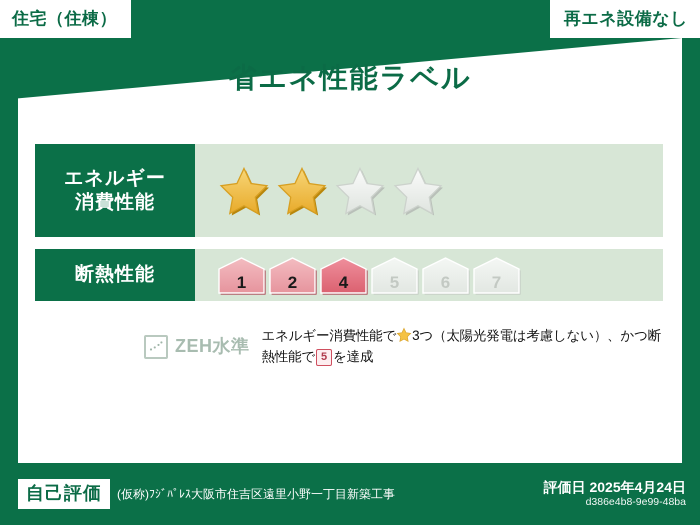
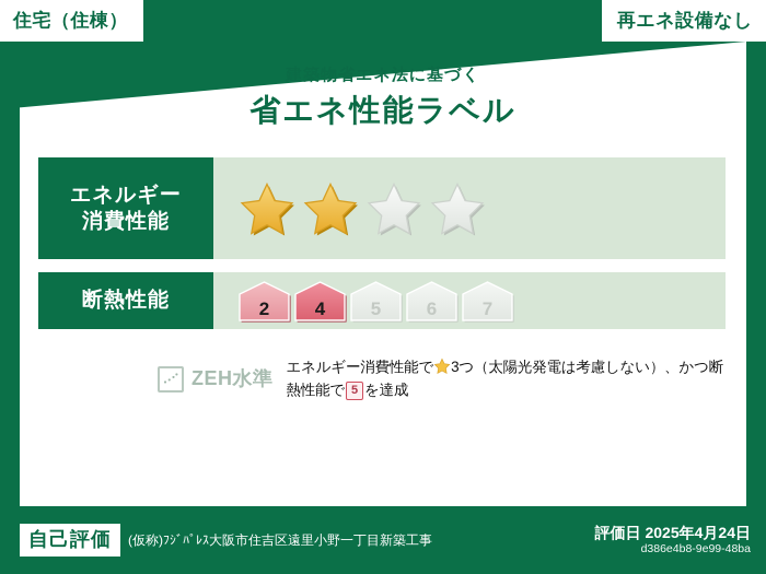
  住宅（住棟）
  再エネ設備なし
+ 建築物省エネ法に基づく
  省エネ性能ラベル
  エネルギー
  消費性能
  断熱性能
- 1
  2
  4
  5
  6
  7
  ZEH水準
  エネルギー消費性能で 3つ（太陽光発電は考慮しない）、かつ断熱性能で 5 を達成
  自己評価
  (仮称)ﾌｼﾞﾊﾟﾚｽ大阪市住吉区遠里小野一丁目新築工事
  評価日 2025年4月24日
  d386e4b8-9e99-48ba
